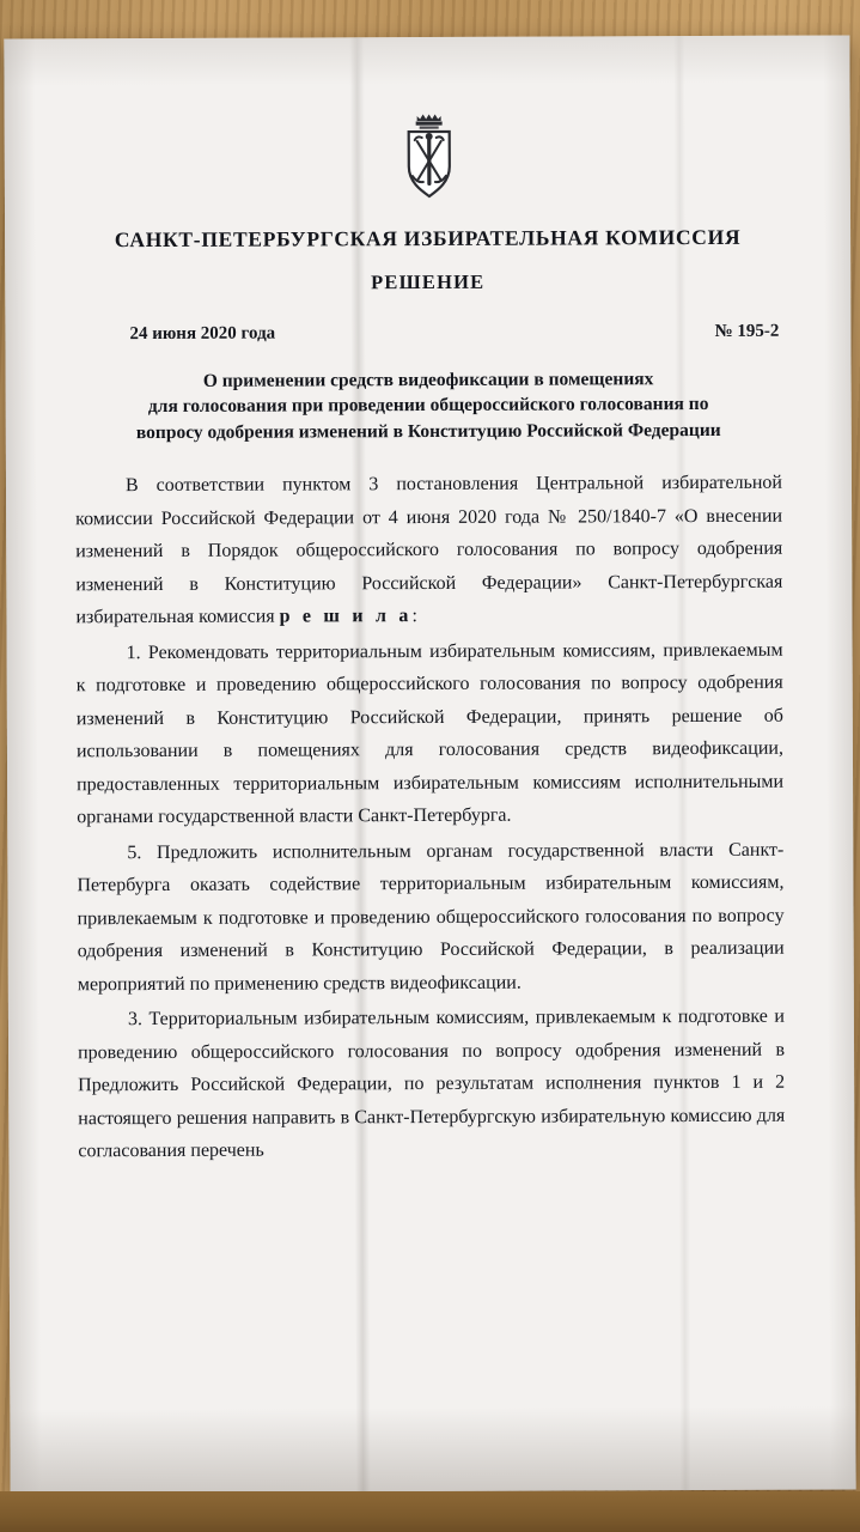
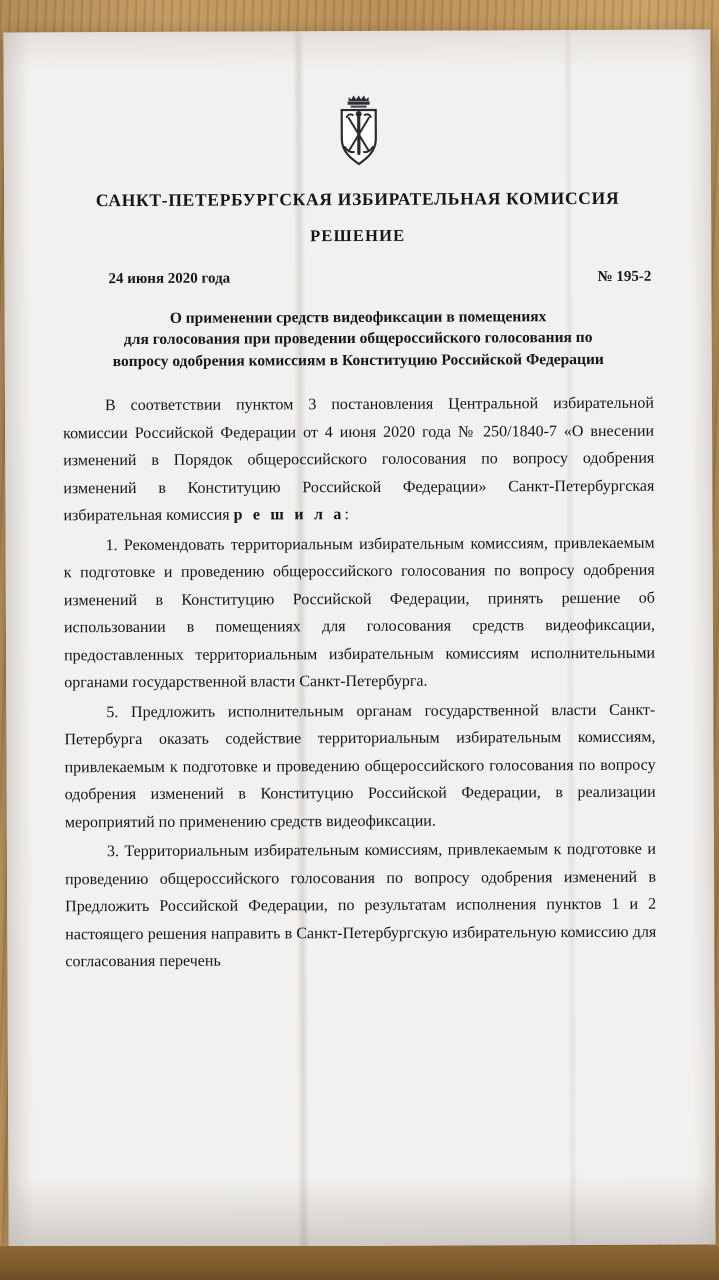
  САНКТ-ПЕТЕРБУРГСКАЯ ИЗБИРАТЕЛЬНАЯ КОМИССИЯ
  РЕШЕНИЕ
  24 июня 2020 года
  № 195-2
  О применении средств видеофиксации в помещениях
  для голосования при проведении общероссийского голосования по
- вопросу одобрения изменений в Конституцию Российской Федерации
+ вопросу одобрения комиссиям в Конституцию Российской Федерации
  В соответствии пунктом 3 постановления Центральной избирательной комиссии Российской Федерации от 4 июня 2020 года № 250/1840-7 «О внесении изменений в Порядок общероссийского голосования по вопросу одобрения изменений в Конституцию Российской Федерации» Санкт-Петербургская избирательная комиссия р е ш и л а:
  1. Рекомендовать территориальным избирательным комиссиям, привлекаемым к подготовке и проведению общероссийского голосования по вопросу одобрения изменений в Конституцию Российской Федерации, принять решение об использовании в помещениях для голосования средств видеофиксации, предоставленных территориальным избирательным комиссиям исполнительными органами государственной власти Санкт-Петербурга.
  5. Предложить исполнительным органам государственной власти Санкт-Петербурга оказать содействие территориальным избирательным комиссиям, привлекаемым к подготовке и проведению общероссийского голосования по вопросу одобрения изменений в Конституцию Российской Федерации, в реализации мероприятий по применению средств видеофиксации.
  3. Территориальным избирательным комиссиям, привлекаемым к подготовке и проведению общероссийского голосования по вопросу одобрения изменений в Предложить Российской Федерации, по результатам исполнения пунктов 1 и 2 настоящего решения направить в Санкт-Петербургскую избирательную комиссию для согласования перечень
